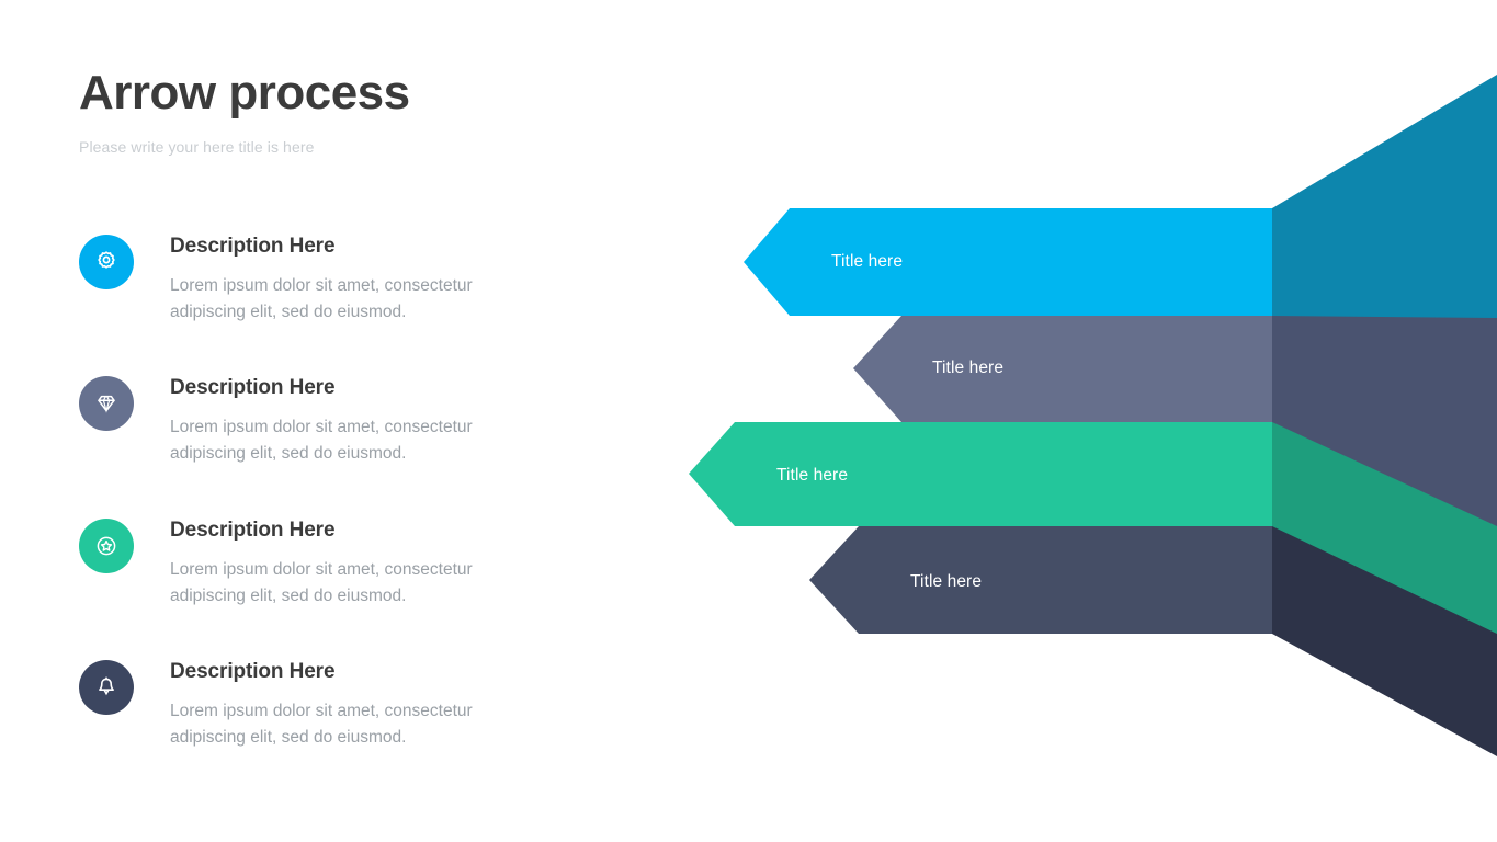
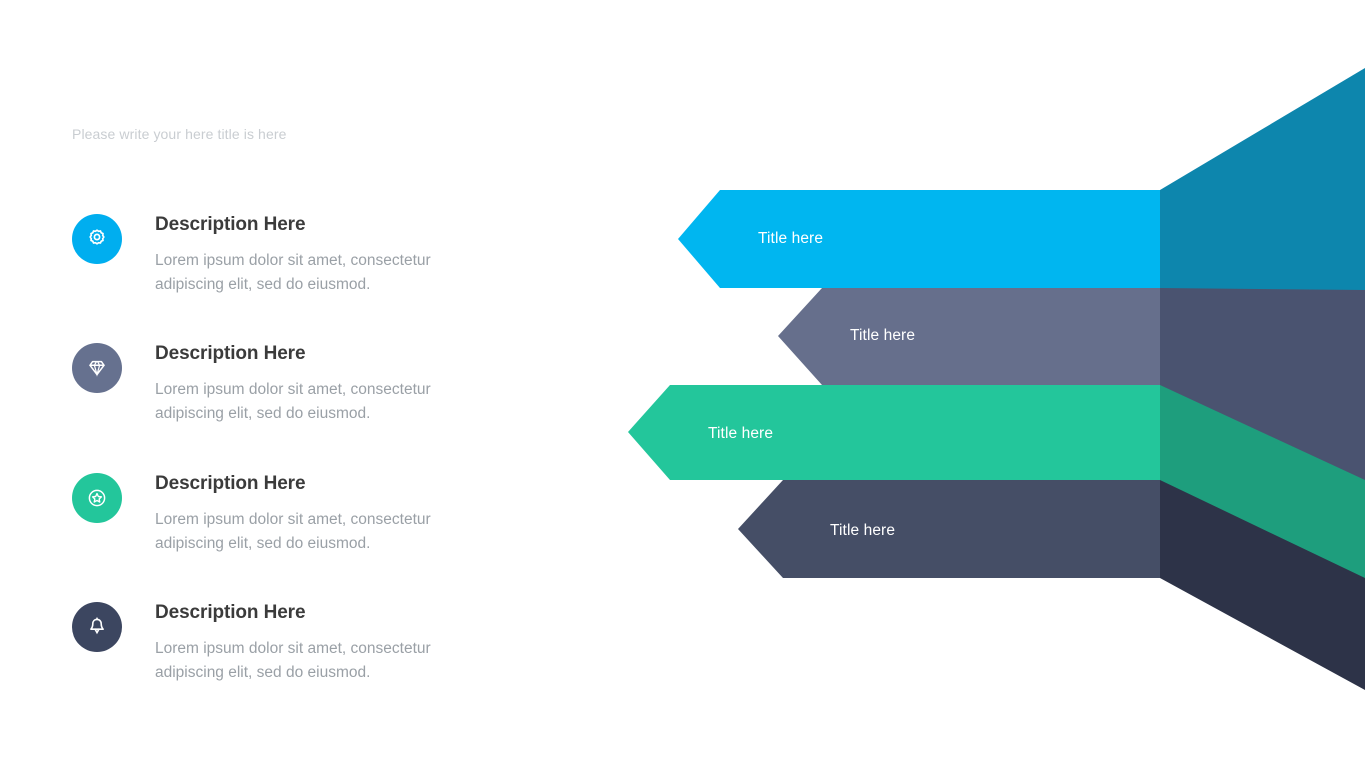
- Arrow process
  Please write your here title is here
  Title here
  Title here
  Title here
  Title here
  Description Here
  Lorem ipsum dolor sit amet, consectetur adipiscing elit, sed do eiusmod.
  Description Here
  Lorem ipsum dolor sit amet, consectetur adipiscing elit, sed do eiusmod.
  Description Here
  Lorem ipsum dolor sit amet, consectetur adipiscing elit, sed do eiusmod.
  Description Here
  Lorem ipsum dolor sit amet, consectetur adipiscing elit, sed do eiusmod.
